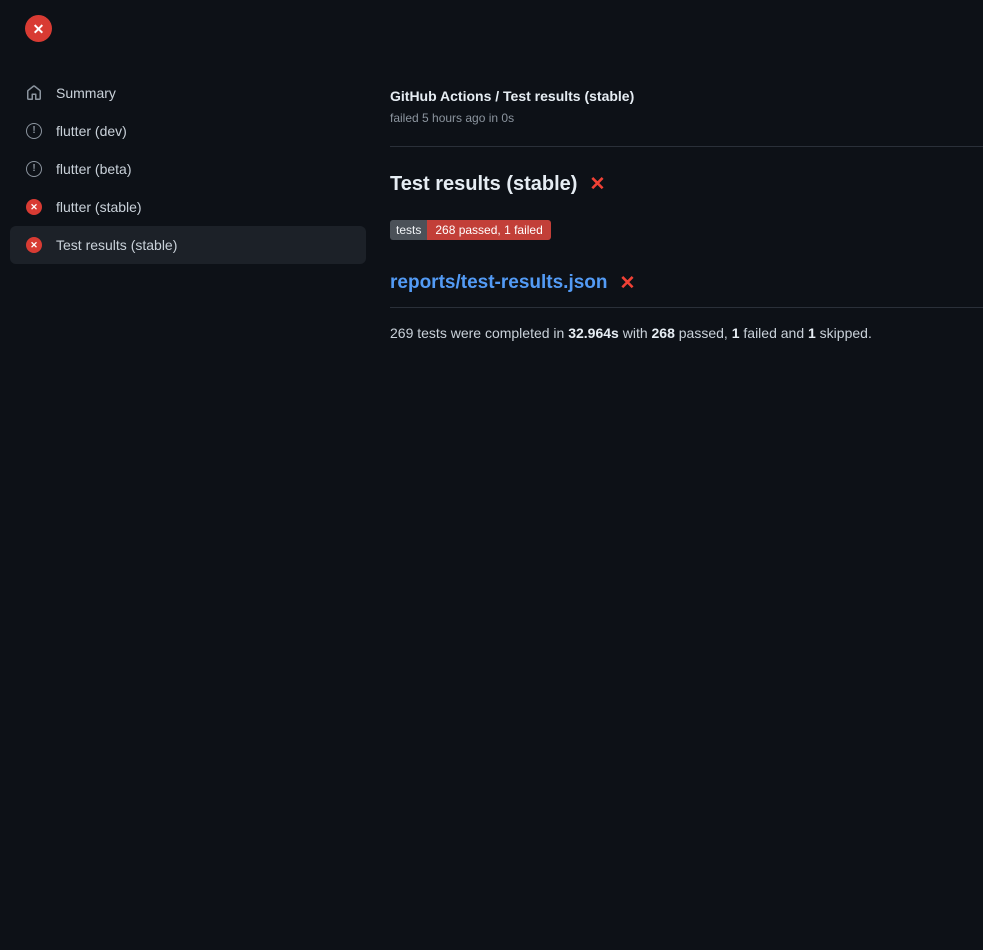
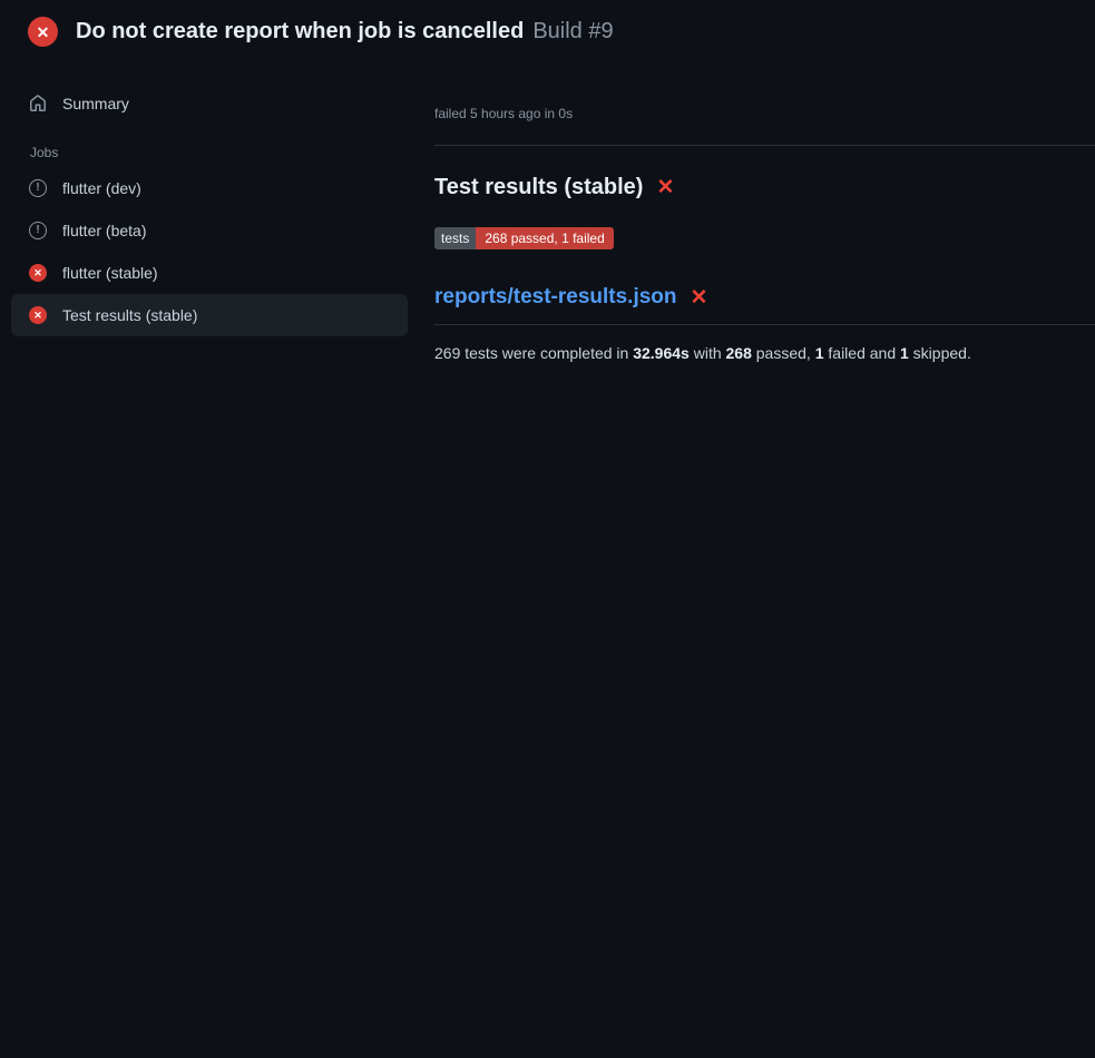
  ✕
+ Do not create report when job is cancelled Build #9
  Summary
+ Jobs
  !
  flutter (dev)
  !
  flutter (beta)
  ✕
  flutter (stable)
  ✕
  Test results (stable)
- GitHub Actions / Test results (stable)
  failed 5 hours ago in 0s
  Test results (stable)
  ✕
  tests
  268 passed, 1 failed
  reports/test-results.json
  ✕
  269 tests were completed in 32.964s with 268 passed, 1 failed and 1 skipped.
